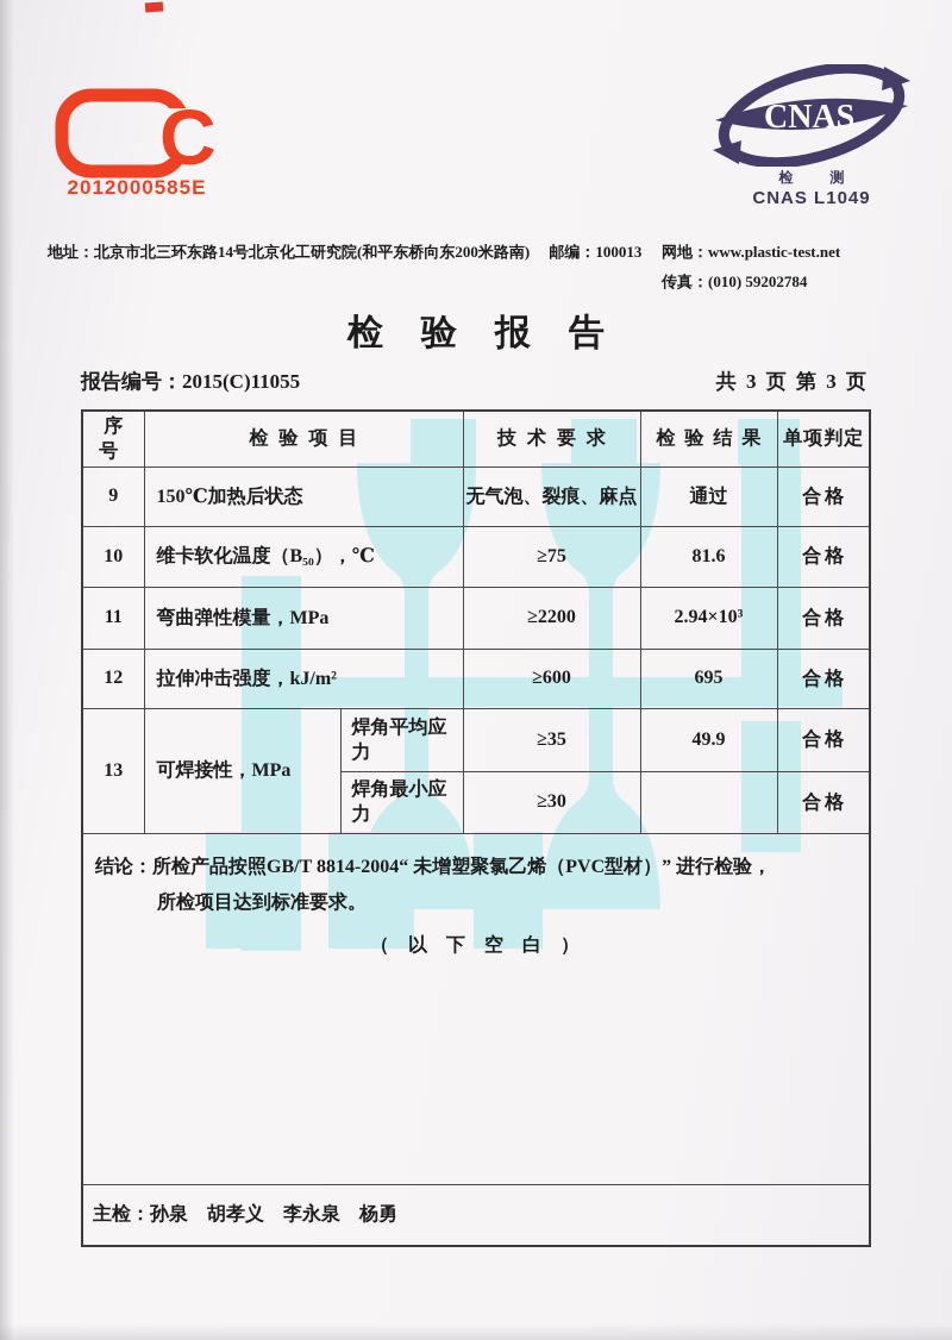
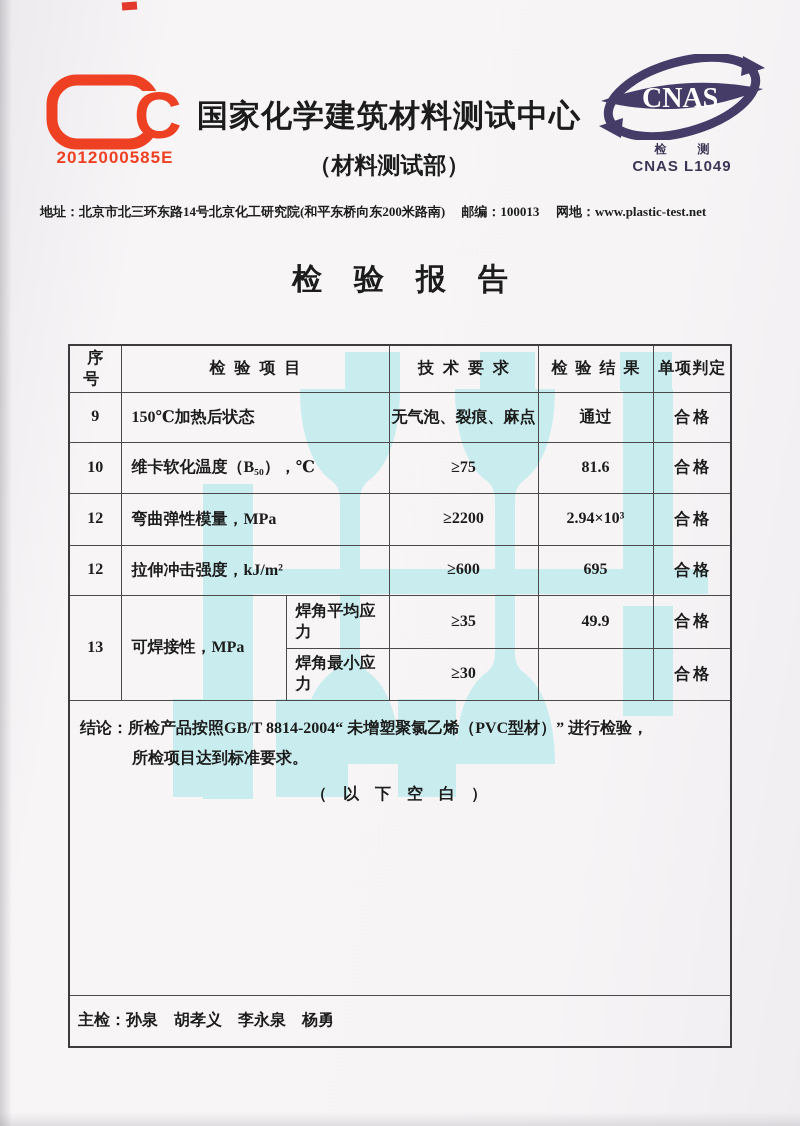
  C
  2012000585E
+ 国家化学建筑材料测试中心
+ （材料测试部）
  CNAS
  检 测
  CNAS L1049
  地址：北京市北三环东路14号北京化工研究院(和平东桥向东200米路南) 邮编：100013
  网地：www.plastic-test.net
- 传真：(010) 59202784
  检验报告
- 报告编号：2015(C)11055
- 共 3 页 第 3 页
  序号	检验项目	技术要求	检验结果	单项判定
  9	150℃加热后状态	无气泡、裂痕、麻点	通过	合格
  10	维卡软化温度（B₅₀），℃	≥75	81.6	合格
- 11	弯曲弹性模量，MPa	≥2200	2.94×10³	合格
+ 12	弯曲弹性模量，MPa	≥2200	2.94×10³	合格
  12	拉伸冲击强度，kJ/m²	≥600	695	合格
  13	可焊接性，MPa	焊角平均应力	≥35	49.9	合格
  焊角最小应力	≥30		合格
  结论：所检产品按照GB/T 8814-2004“ 未增塑聚氯乙烯（PVC型材）” 进行检验， 所检项目达到标准要求。 （以下空白）
  主检：孙泉 胡孝义 李永泉 杨勇
